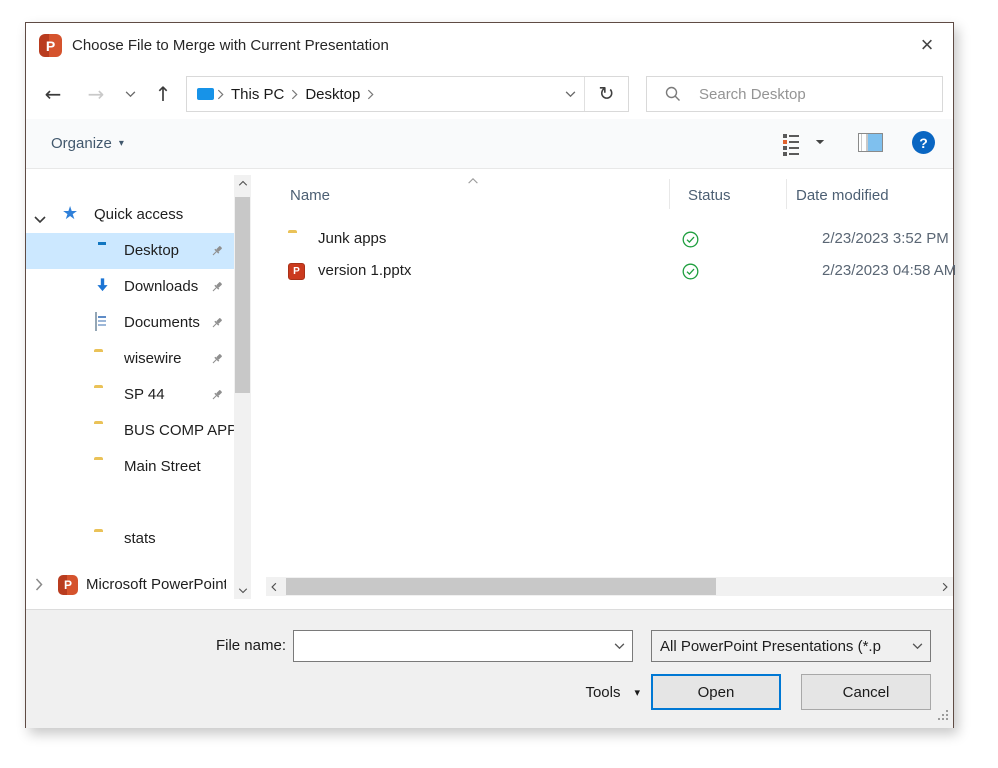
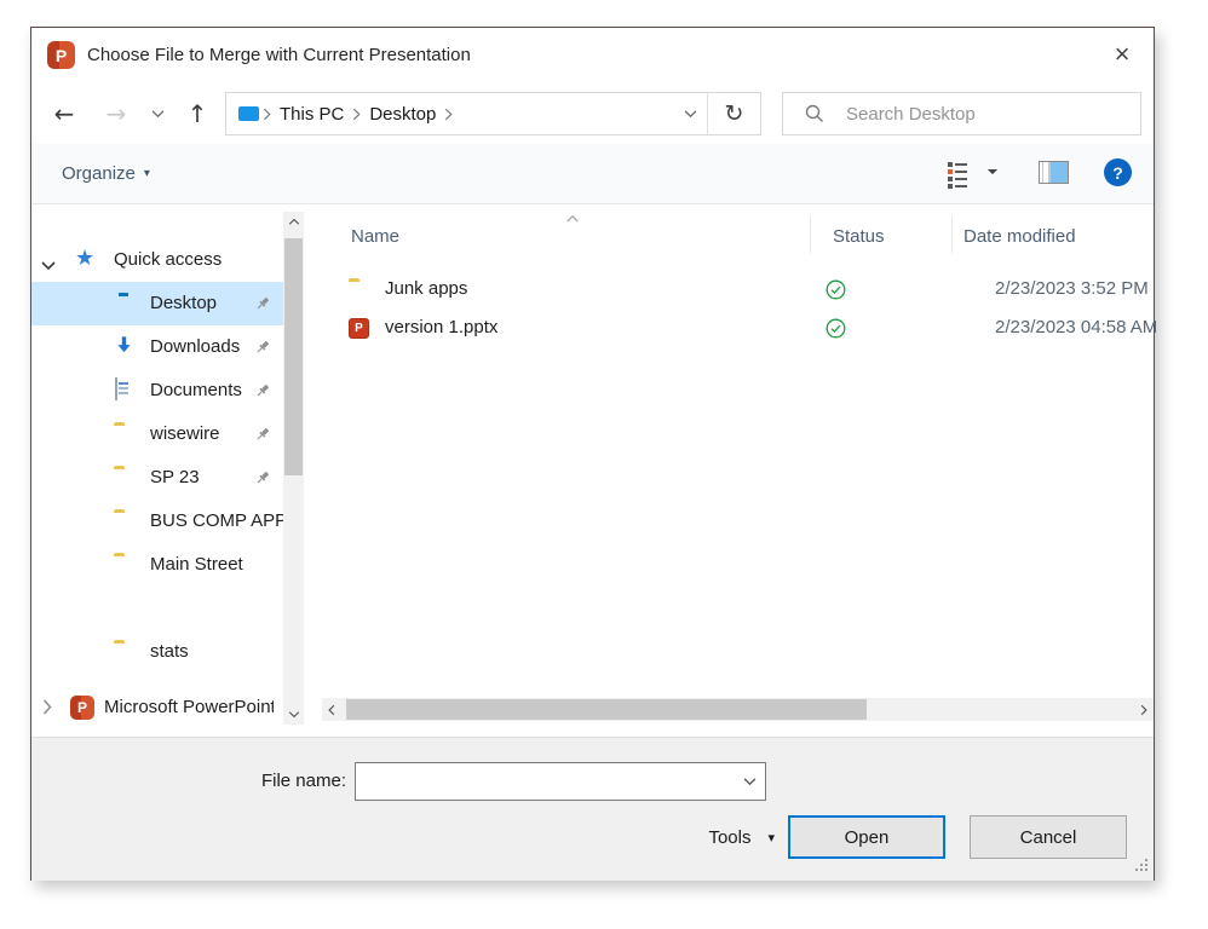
  P
  Choose File to Merge with Current Presentation
  ×
  ←
  →
  ↑
  This PC
  Desktop
  ↻
  Search Desktop
  Organize
  ▾
  ?
  ★
  Quick access
  Desktop
  Downloads
  Documents
  wisewire
- SP 44
+ SP 23
  BUS COMP APP
  Main Street
  stats
  P
  Microsoft PowerPoint
  Name
  Status
  Date modified
  Junk apps
  2/23/2023 3:52 PM
  P
  version 1.pptx
  2/23/2023 04:58 AM
  File name:
- All PowerPoint Presentations (*.p
  Tools
  ▾
  Open
  Cancel
